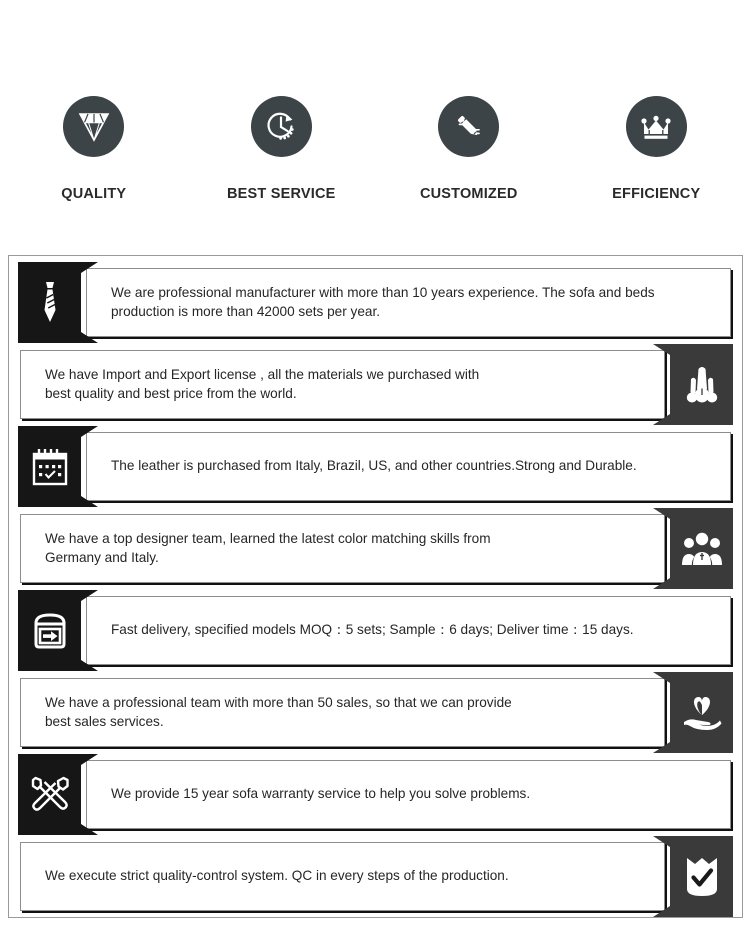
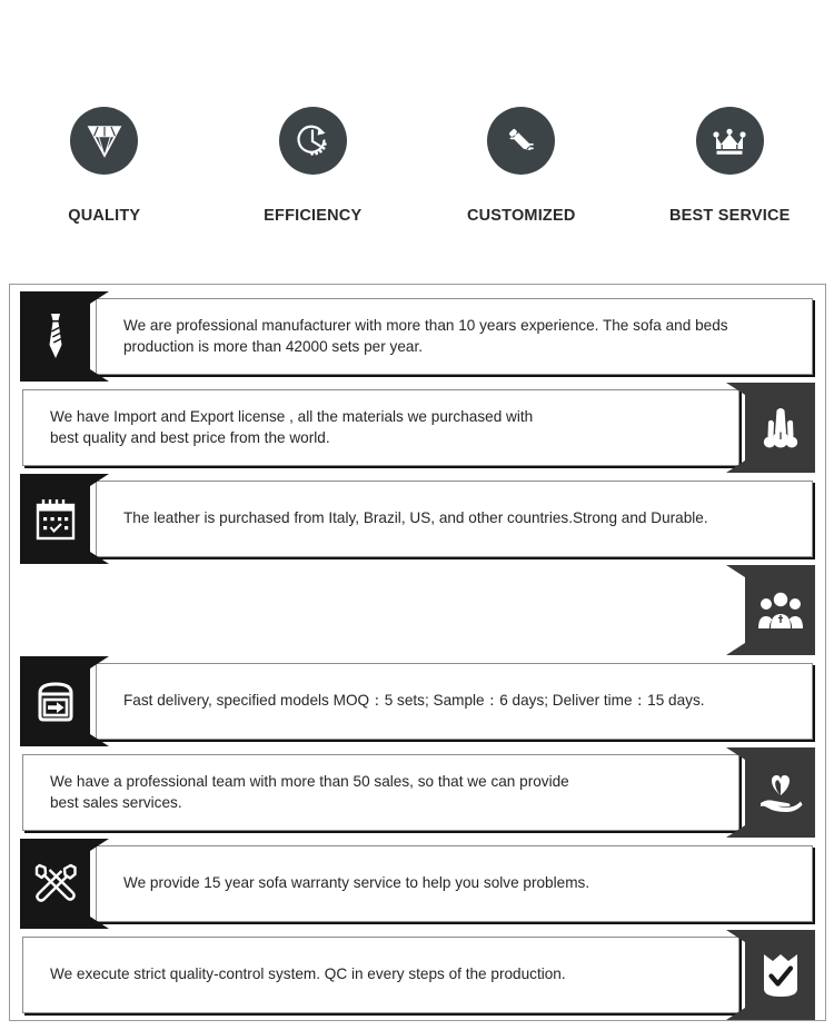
  QUALITY
- BEST SERVICE
+ EFFICIENCY
  CUSTOMIZED
- EFFICIENCY
+ BEST SERVICE
  We are professional manufacturer with more than 10 years experience. The sofa and beds
  production is more than 42000 sets per year.
  We have Import and Export license , all the materials we purchased with
  best quality and best price from the world.
  The leather is purchased from Italy, Brazil, US, and other countries.Strong and Durable.
- We have a top designer team, learned the latest color matching skills from
- Germany and Italy.
  Fast delivery, specified models MOQ：5 sets; Sample：6 days; Deliver time：15 days.
  We have a professional team with more than 50 sales, so that we can provide
  best sales services.
  We provide 15 year sofa warranty service to help you solve problems.
  We execute strict quality-control system. QC in every steps of the production.
